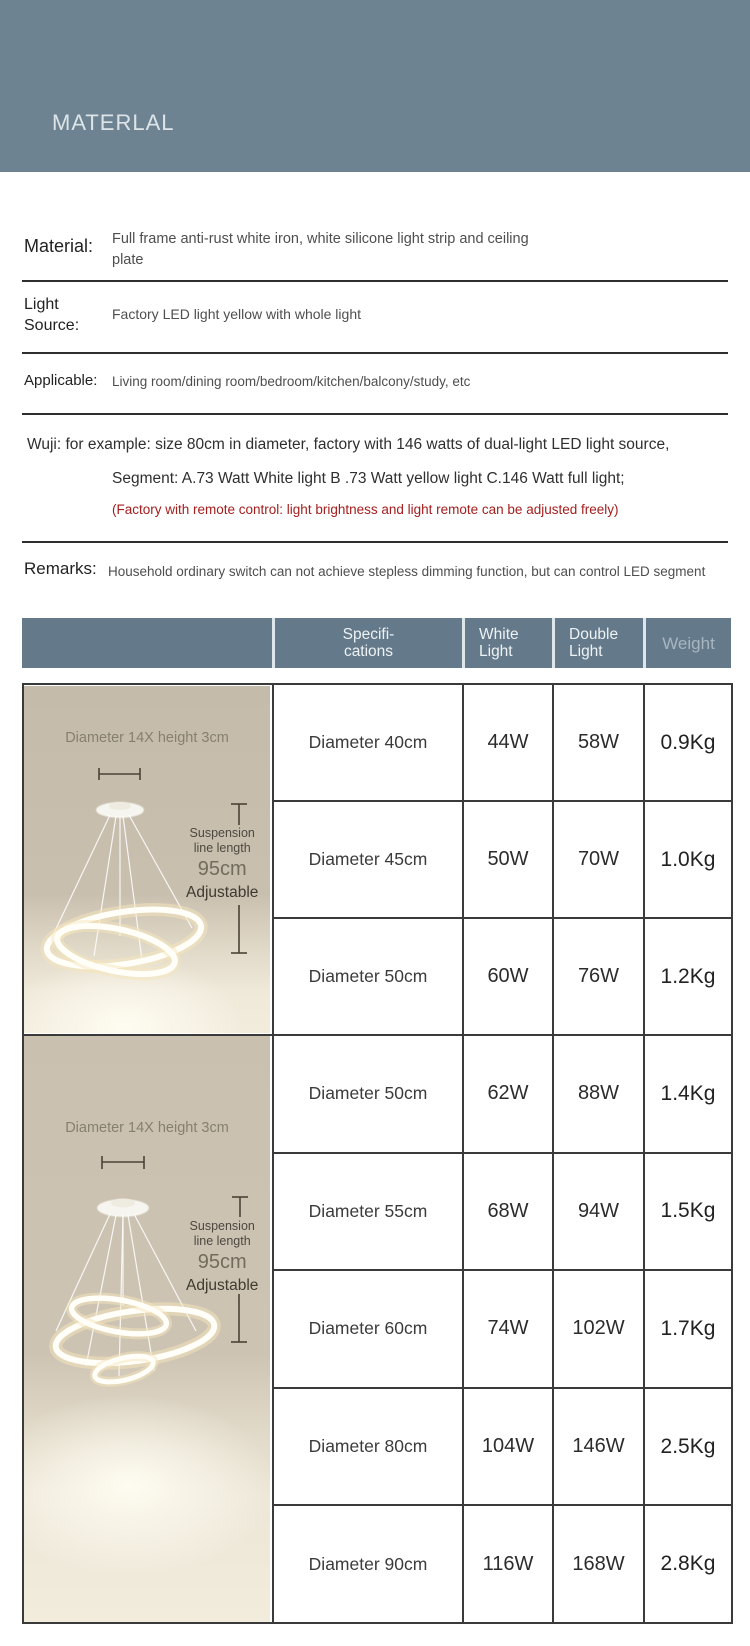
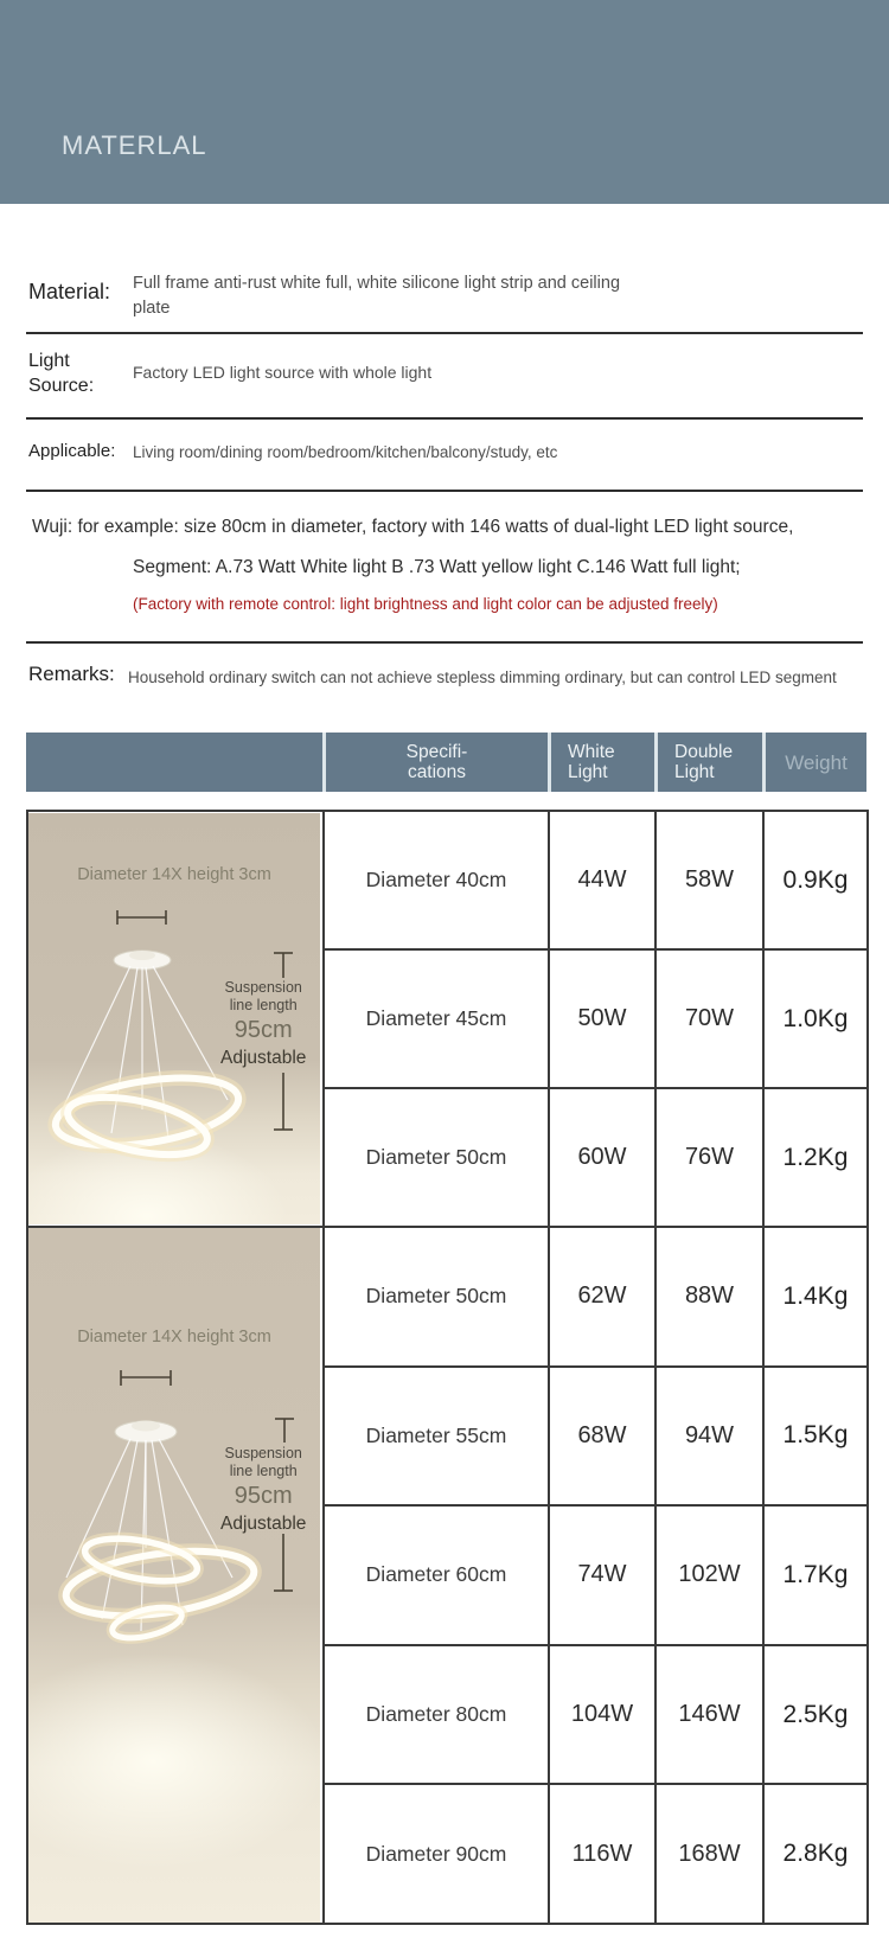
  MATERLAL
  Material:
- Full frame anti-rust white iron, white silicone light strip and ceiling plate
+ Full frame anti-rust white full, white silicone light strip and ceiling plate
  Light
  Source:
- Factory LED light yellow with whole light
+ Factory LED light source with whole light
  Applicable:
  Living room/dining room/bedroom/kitchen/balcony/study, etc
  Wuji: for example: size 80cm in diameter, factory with 146 watts of dual-light LED light source,
  Segment: A.73 Watt White light B .73 Watt yellow light C.146 Watt full light;
- (Factory with remote control: light brightness and light remote can be adjusted freely)
+ (Factory with remote control: light brightness and light color can be adjusted freely)
  Remarks:
- Household ordinary switch can not achieve stepless dimming function, but can control LED segment
+ Household ordinary switch can not achieve stepless dimming ordinary, but can control LED segment
  Specifi-
  cations
  White
  Light
  Double
  Light
  Weight
  Diameter 14X height 3cm Suspension line length 95cm Adjustable	Diameter 40cm	44W	58W	0.9Kg
  Diameter 45cm	50W	70W	1.0Kg
  Diameter 50cm	60W	76W	1.2Kg
  Diameter 14X height 3cm Suspension line length 95cm Adjustable	Diameter 50cm	62W	88W	1.4Kg
  Diameter 55cm	68W	94W	1.5Kg
  Diameter 60cm	74W	102W	1.7Kg
  Diameter 80cm	104W	146W	2.5Kg
  Diameter 90cm	116W	168W	2.8Kg
